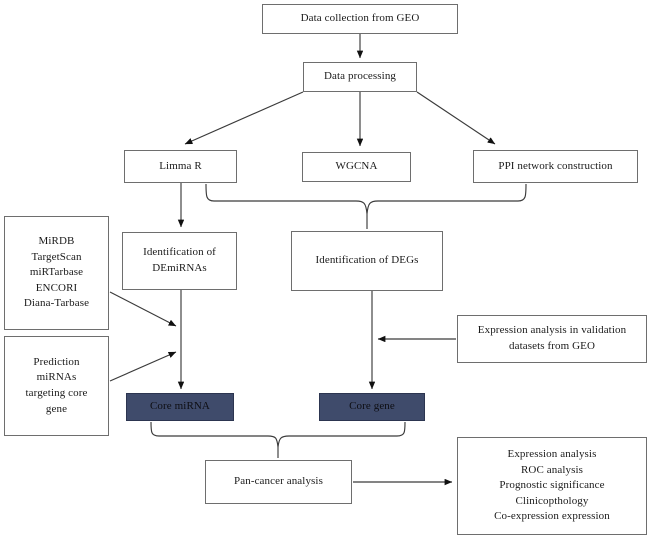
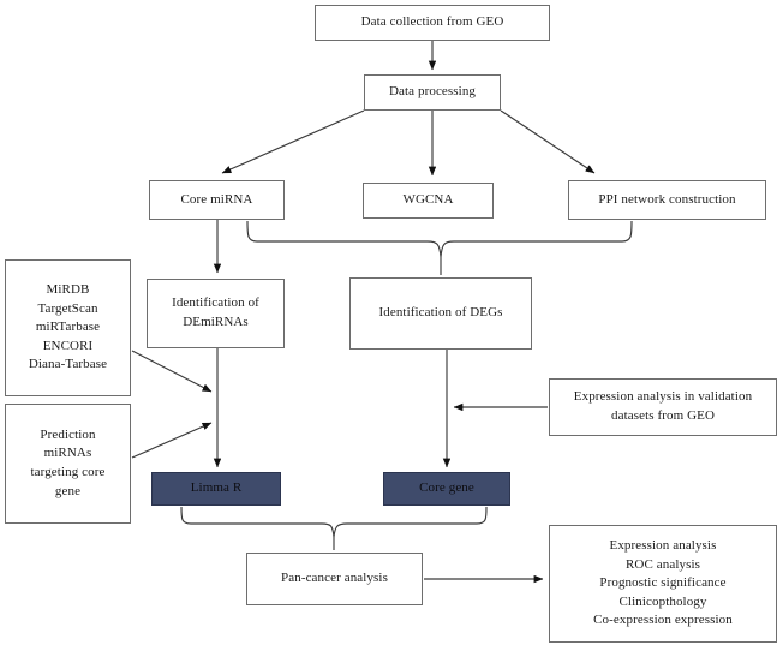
  Data collection from GEO
  Data processing
- Limma R
+ Core miRNA
  WGCNA
  PPI network construction
  MiRDB
  TargetScan
  miRTarbase
  ENCORI
  Diana-Tarbase
  Identification of
  DEmiRNAs
  Identification of DEGs
  Prediction
  miRNAs
  targeting core
  gene
  Expression analysis in validation
  datasets from GEO
- Core miRNA
+ Limma R
  Core gene
  Pan-cancer analysis
  Expression analysis
  ROC analysis
  Prognostic significance
  Clinicopthology
  Co-expression expression
